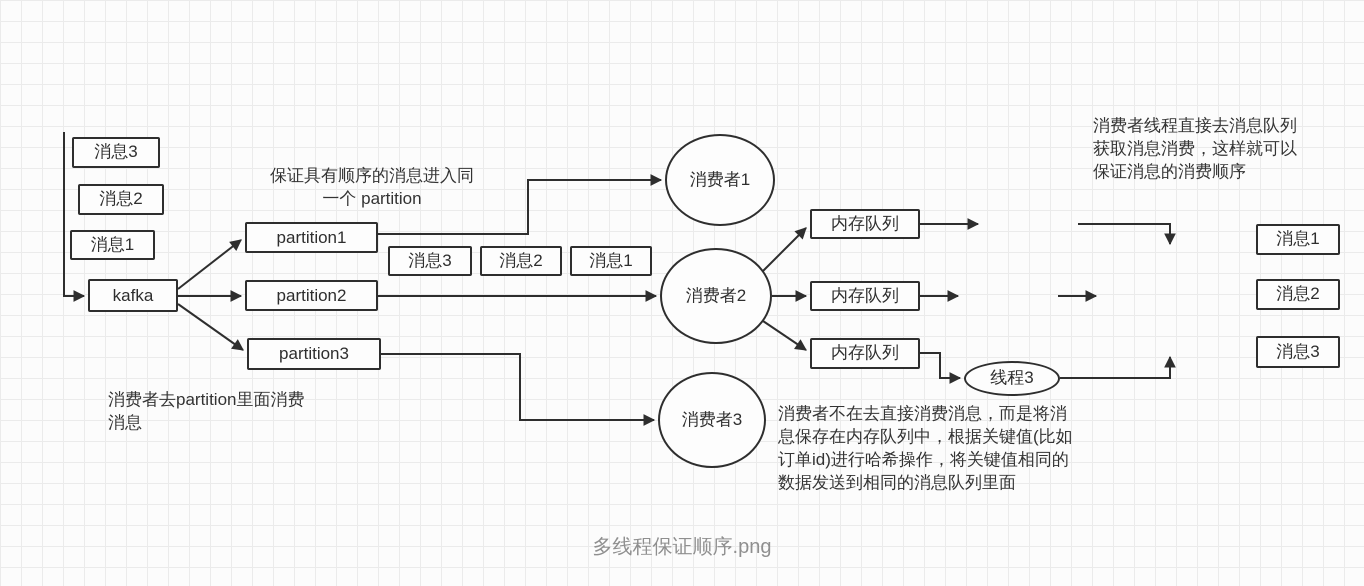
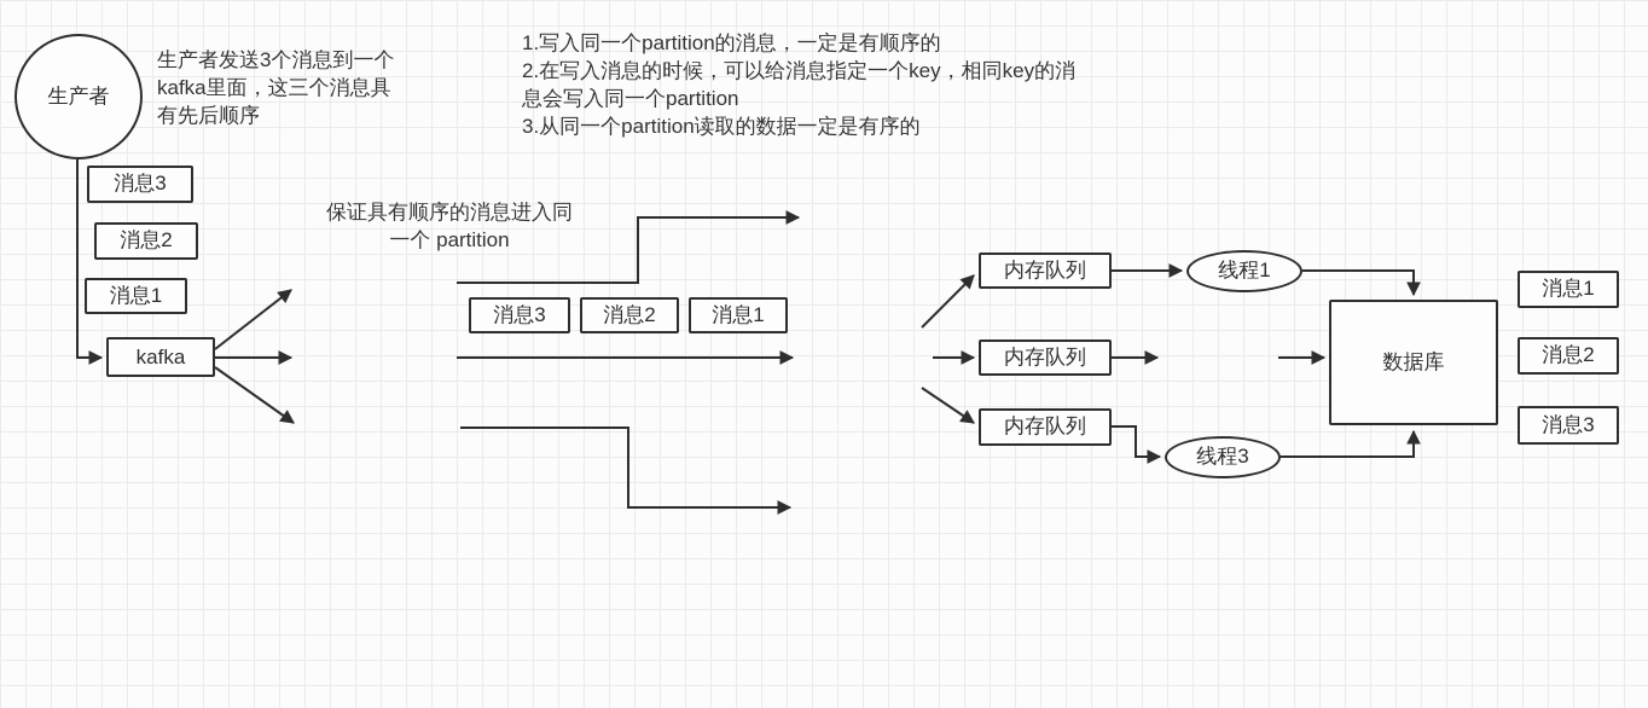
+ 生产者
  消息3
  消息2
  消息1
  kafka
- partition1
- partition2
- partition3
  消息3
  消息2
  消息1
- 消费者1
- 消费者2
- 消费者3
  内存队列
  内存队列
  内存队列
+ 线程1
  线程3
+ 数据库
  消息1
  消息2
  消息3
+ 生产者发送3个消息到一个
+ kafka里面，这三个消息具
+ 有先后顺序
+ 1.写入同一个partition的消息，一定是有顺序的
+ 2.在写入消息的时候，可以给消息指定一个key，相同key的消
+ 息会写入同一个partition
+ 3.从同一个partition读取的数据一定是有序的
  保证具有顺序的消息进入同
  一个 partition
- 消费者去partition里面消费
- 消息
- 消费者线程直接去消息队列
- 获取消息消费，这样就可以
- 保证消息的消费顺序
- 消费者不在去直接消费消息，而是将消
- 息保存在内存队列中，根据关键值(比如
- 订单id)进行哈希操作，将关键值相同的
- 数据发送到相同的消息队列里面
- 多线程保证顺序.png
